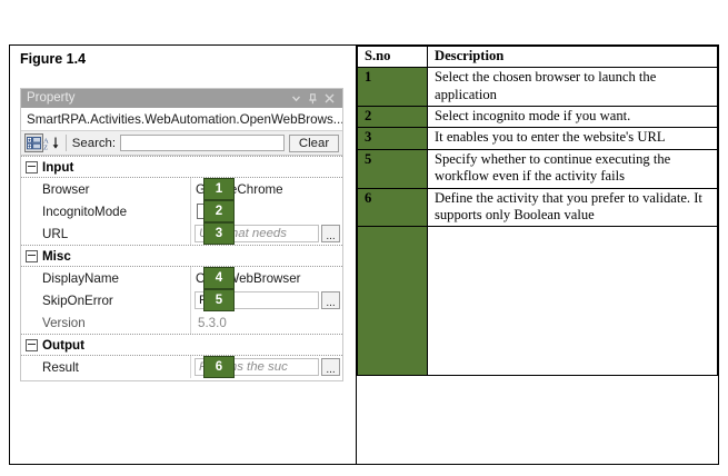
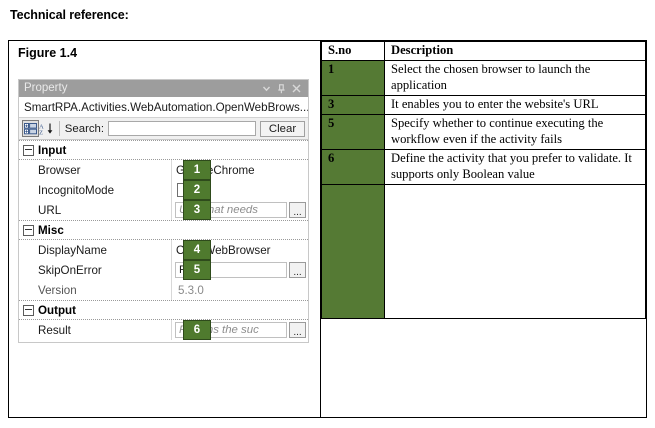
+ Technical reference:
  Figure 1.4 Property SmartRPA.Activities.WebAutomation.OpenWebBrows... Search: Clear Input Browser GChrome 1 IncognitoMode 2 URL hat needs ... 3 Misc DisplayName OebBrowser 4 SkipOnError ... 5 Version 5.3.0 Output Result s the suc ... 6
  S.no	Description
  1	Select the chosen browser to launch the application
- 2	Select incognito mode if you want.
  3	It enables you to enter the website's URL
  5	Specify whether to continue executing the workflow even if the activity fails
  6	Define the activity that you prefer to validate. It supports only Boolean value
